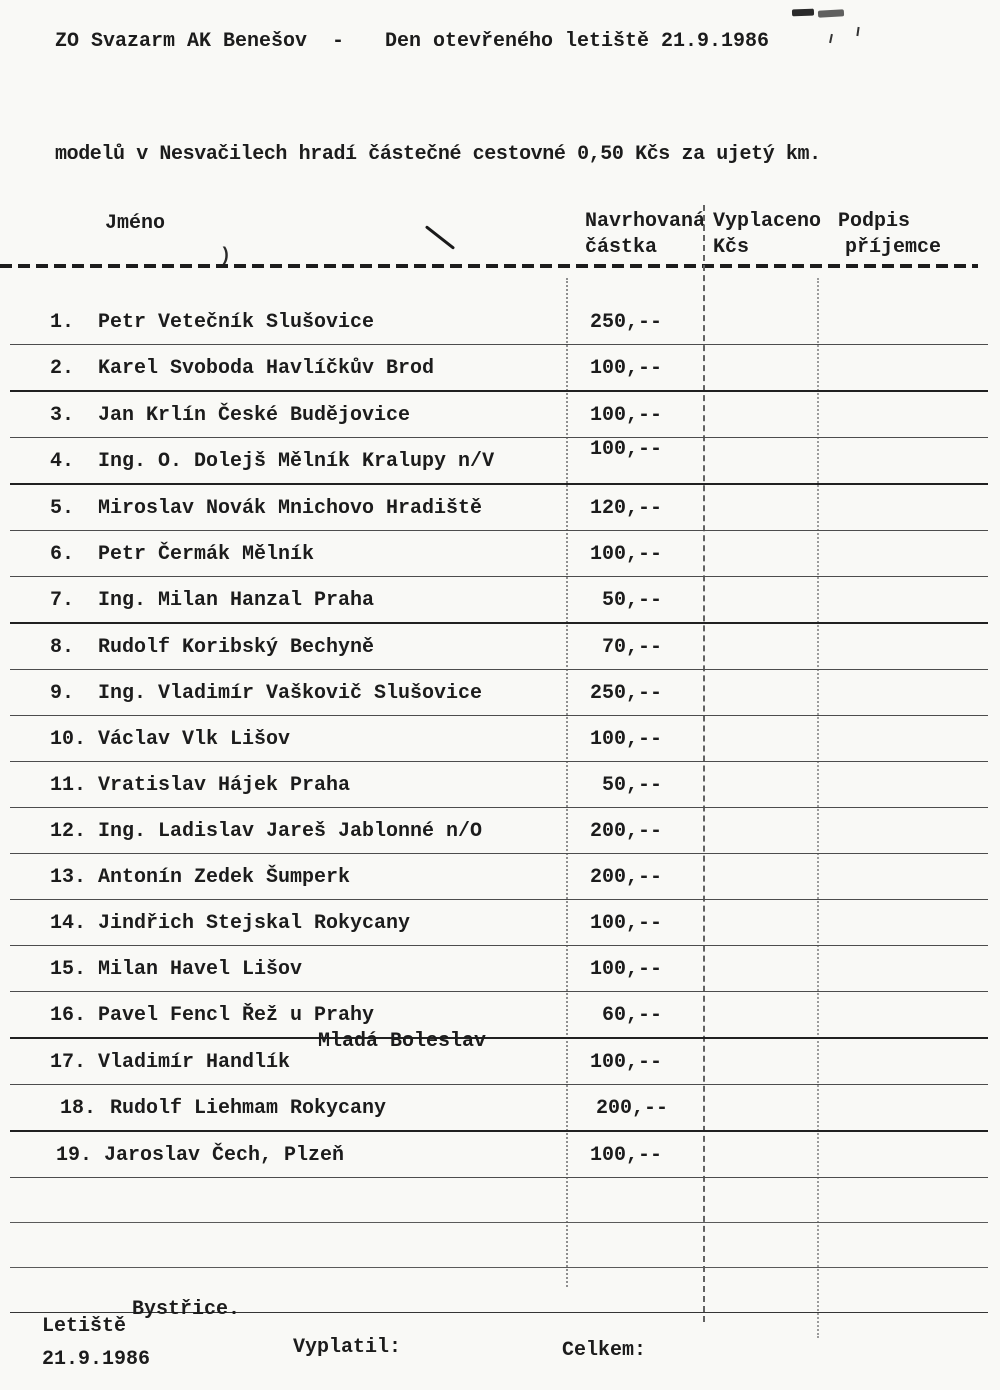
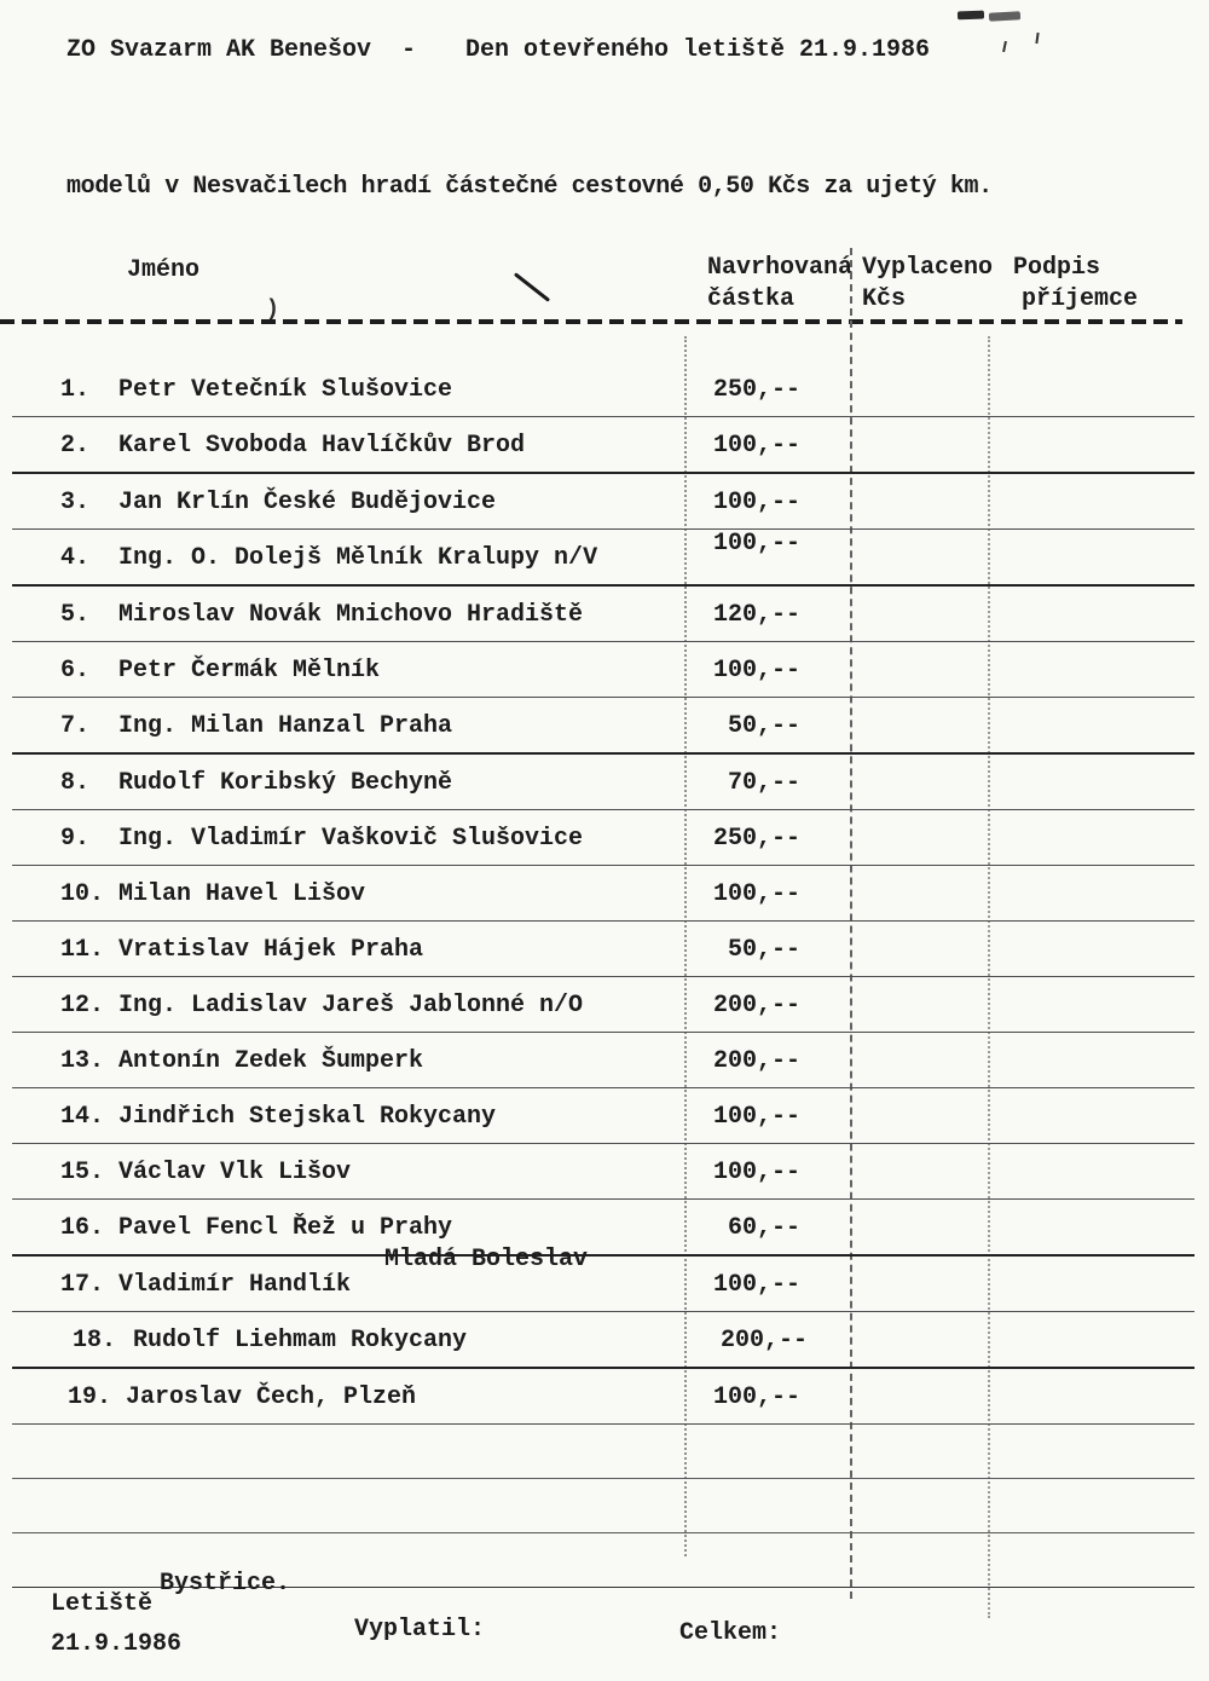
  ZO Svazarm AK Benešov
  -
  Den otevřeného letiště 21.9.1986
  modelů v Nesvačilech hradí částečné cestovné 0,50 Kčs za ujetý km.
  Jméno
  Navrhovaná
  částka
  Vyplaceno
  Kčs
  Podpis
  příjemce
  )
  1.
  Petr Vetečník Slušovice
  250,--
  2.
  Karel Svoboda Havlíčkův Brod
  100,--
  3.
  Jan Krlín České Budějovice
  100,--
  4.
  Ing. O. Dolejš Mělník Kralupy n/V
  100,--
  5.
  Miroslav Novák Mnichovo Hradiště
  120,--
  6.
  Petr Čermák Mělník
  100,--
  7.
  Ing. Milan Hanzal Praha
  50,--
  8.
  Rudolf Koribský Bechyně
  70,--
  9.
  Ing. Vladimír Vaškovič Slušovice
  250,--
  10.
- Václav Vlk Lišov
+ Milan Havel Lišov
  100,--
  11.
  Vratislav Hájek Praha
  50,--
  12.
  Ing. Ladislav Jareš Jablonné n/O
  200,--
  13.
  Antonín Zedek Šumperk
  200,--
  14.
  Jindřich Stejskal Rokycany
  100,--
  15.
- Milan Havel Lišov
+ Václav Vlk Lišov
  100,--
  16.
  Pavel Fencl Řež u Prahy
  60,--
  17.
  Vladimír Handlík
  Mladá Boleslav
  100,--
  18.
  Rudolf Liehmam Rokycany
  200,--
  19.
  Jaroslav Čech, Plzeň
  100,--
  Letiště
  Bystřice.
  21.9.1986
  Vyplatil:
  Celkem:
